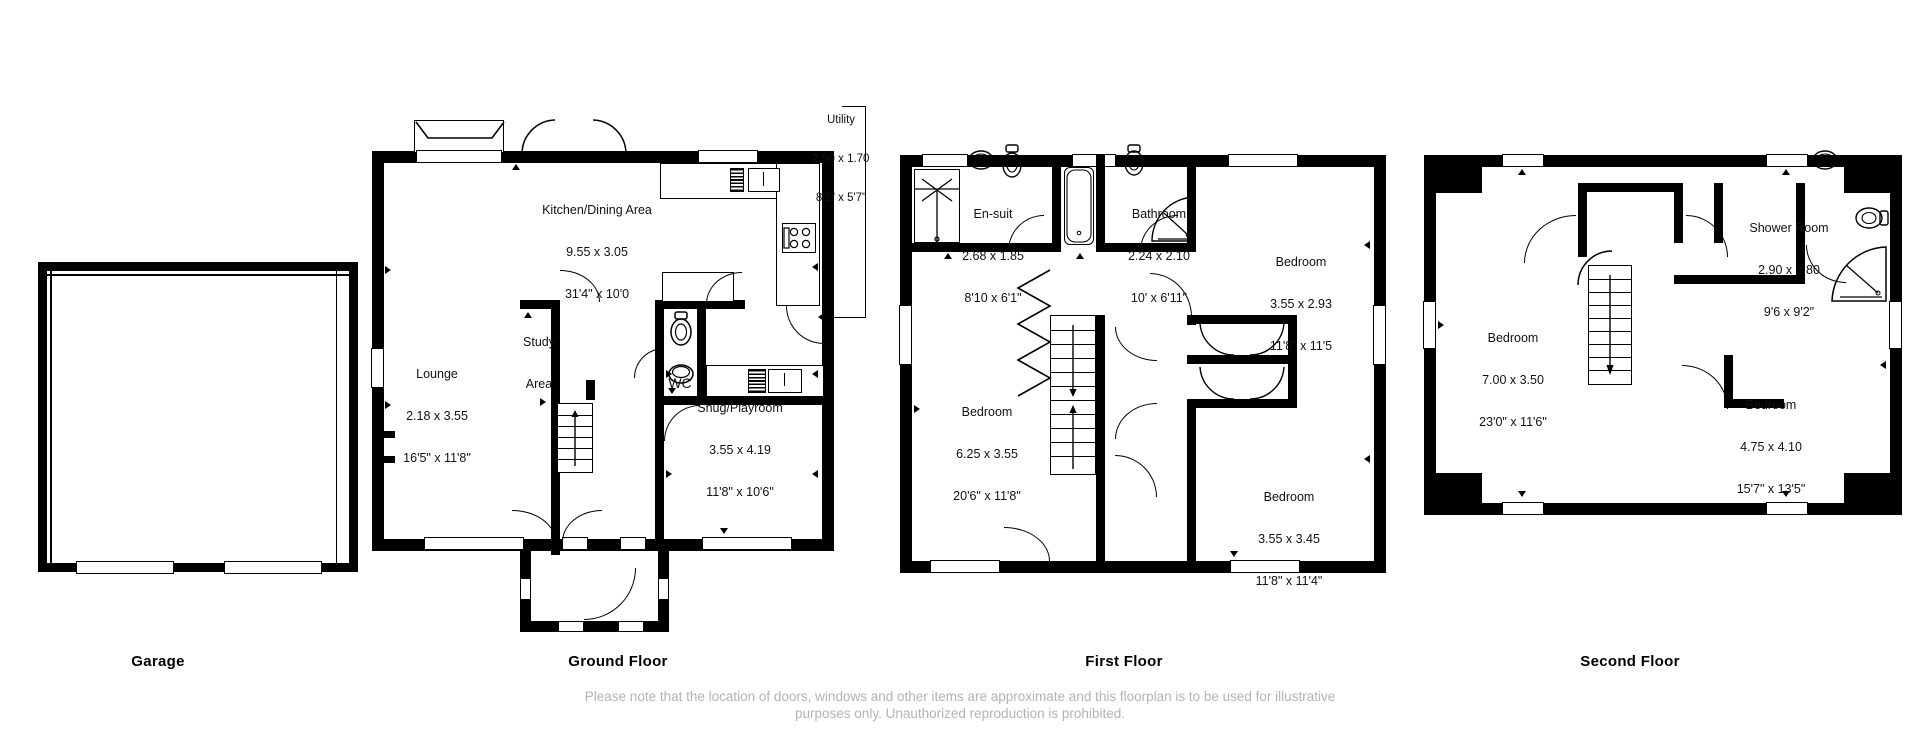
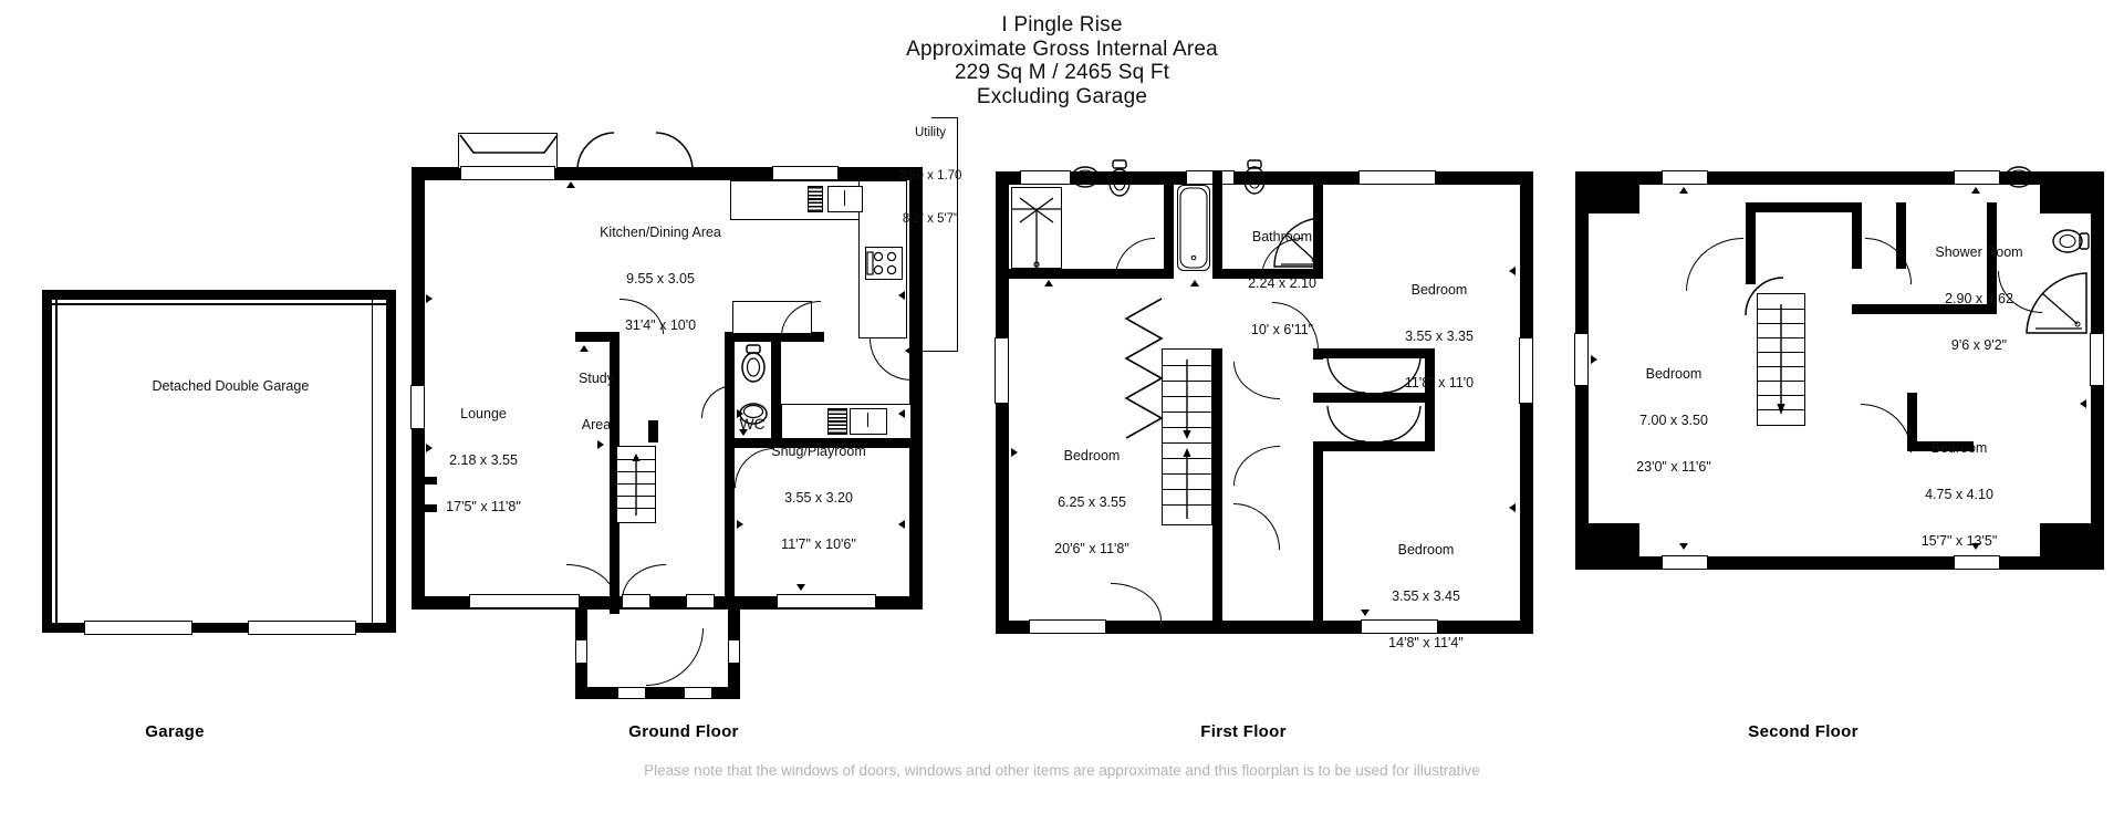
+ I Pingle Rise
+ Approximate Gross Internal Area
+ 229 Sq M / 2465 Sq Ft
+ Excluding Garage
+ Detached Double Garage
  Garage
  Kitchen/Dining Area
  9.55 x 3.05
  31'4" x 10'0
  Lounge
  2.18 x 3.55
- 16'5" x 11'8"
+ 17'5" x 11'8"
  Study
  Area
  WC
  Snug/Playroom
- 3.55 x 4.19
+ 3.55 x 3.20
- 11'8" x 10'6"
+ 11'7" x 10'6"
  Utility
  2.50 x 1.70
  8'2" x 5'7"
  Ground Floor
- En-suit
- 2.68 x 1.85
- 8'10 x 6'1"
  Bathroom
  2.24 x 2.10
  10' x 6'11"
  Bedroom
- 3.55 x 2.93
+ 3.55 x 3.35
- 11'8" x 11'5
+ 11'8" x 11'0
  Bedroom
  6.25 x 3.55
  20'6" x 11'8"
  Bedroom
  3.55 x 3.45
- 11'8" x 11'4"
+ 14'8" x 11'4"
  First Floor
  Shower Room
- 2.90 x 2.80
+ 2.90 x 4.62
  9'6 x 9'2"
  Bedroom
  7.00 x 3.50
  23'0" x 11'6"
  Bedroom
  4.75 x 4.10
  15'7" x 13'5"
  Second Floor
- Please note that the location of doors, windows and other items are approximate and this floorplan is to be used for illustrative
+ Please note that the windows of doors, windows and other items are approximate and this floorplan is to be used for illustrative
- purposes only. Unauthorized reproduction is prohibited.
